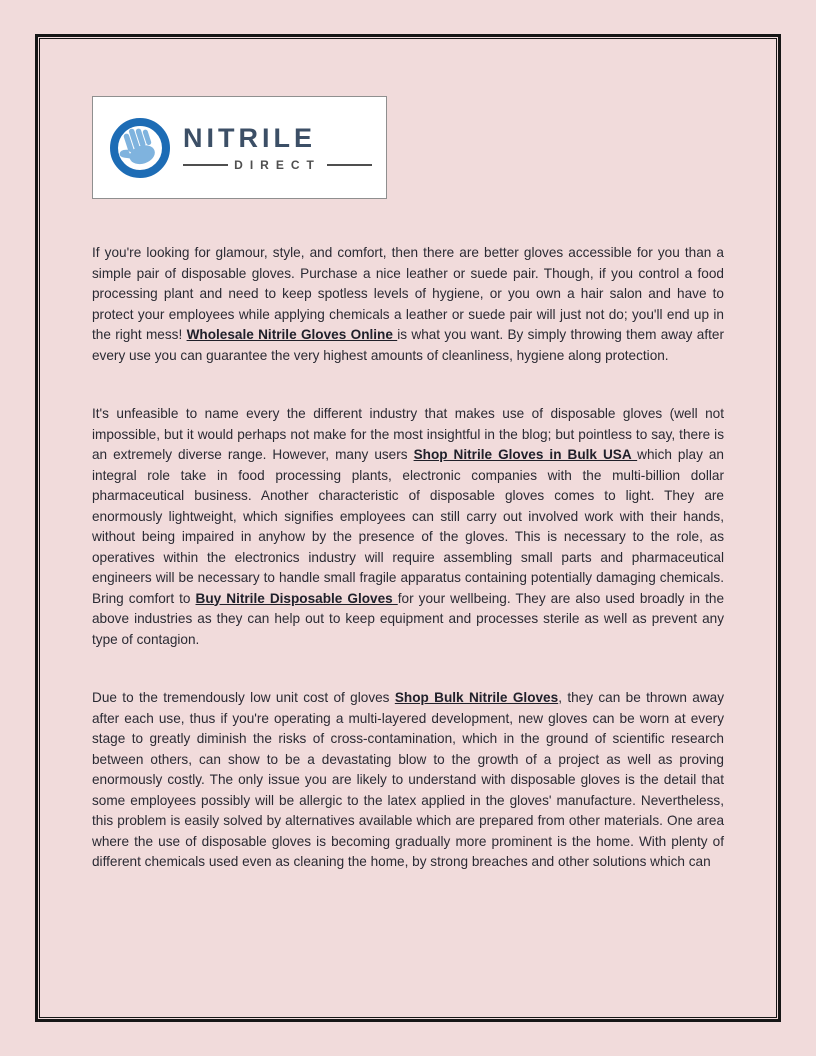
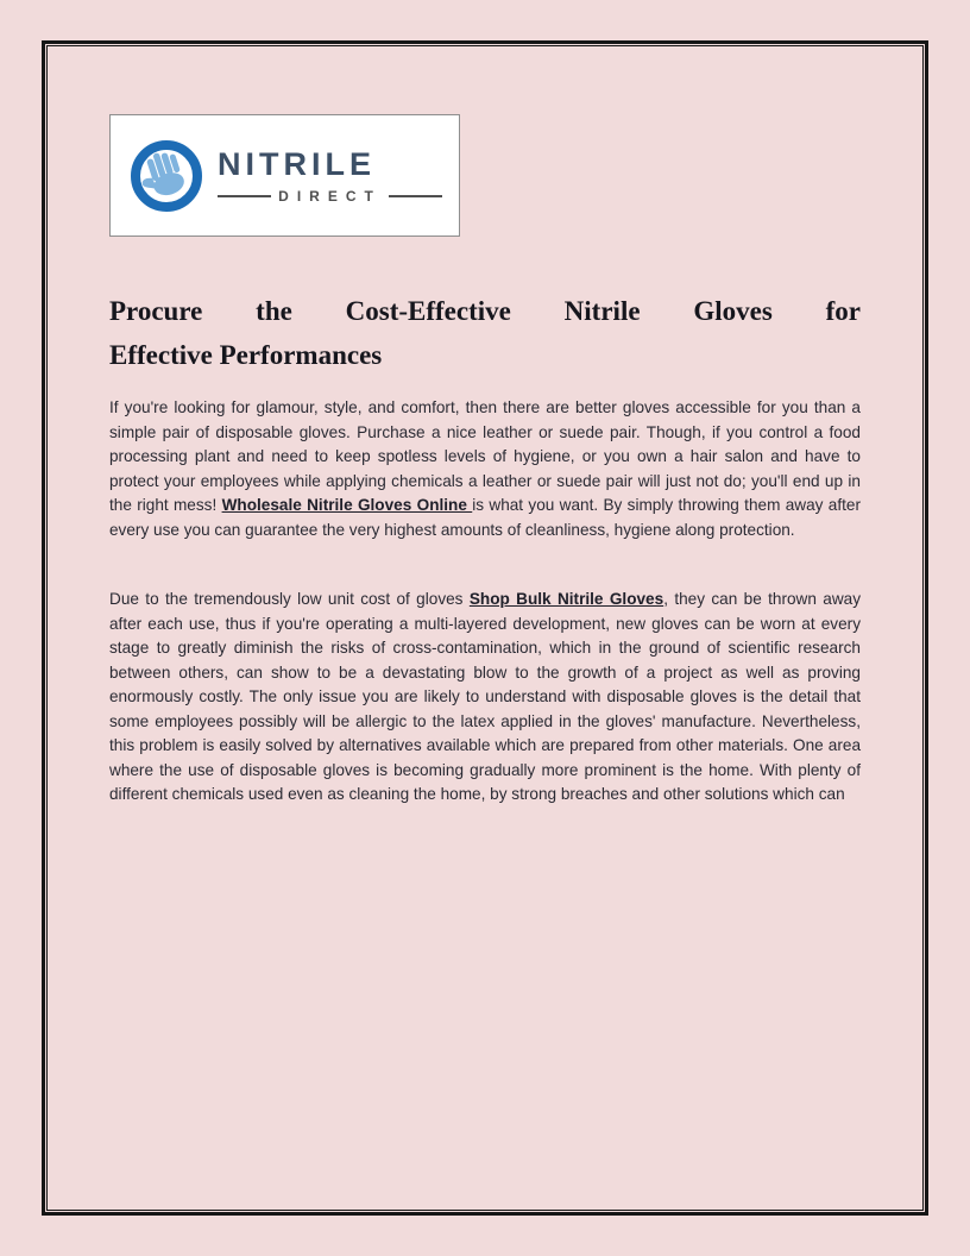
  NITRILE
  DIRECT
+ Procure the Cost-Effective Nitrile Gloves for
+ Effective Performances
  If you're looking for glamour, style, and comfort, then there are better gloves accessible for you than a simple pair of disposable gloves. Purchase a nice leather or suede pair. Though, if you control a food processing plant and need to keep spotless levels of hygiene, or you own a hair salon and have to protect your employees while applying chemicals a leather or suede pair will just not do; you'll end up in the right mess! Wholesale Nitrile Gloves Online is what you want. By simply throwing them away after every use you can guarantee the very highest amounts of cleanliness, hygiene along protection.
- It's unfeasible to name every the different industry that makes use of disposable gloves (well not impossible, but it would perhaps not make for the most insightful in the blog; but pointless to say, there is an extremely diverse range. However, many users Shop Nitrile Gloves in Bulk USA which play an integral role take in food processing plants, electronic companies with the multi-billion dollar pharmaceutical business. Another characteristic of disposable gloves comes to light. They are enormously lightweight, which signifies employees can still carry out involved work with their hands, without being impaired in anyhow by the presence of the gloves. This is necessary to the role, as operatives within the electronics industry will require assembling small parts and pharmaceutical engineers will be necessary to handle small fragile apparatus containing potentially damaging chemicals. Bring comfort to Buy Nitrile Disposable Gloves for your wellbeing. They are also used broadly in the above industries as they can help out to keep equipment and processes sterile as well as prevent any type of contagion.
  Due to the tremendously low unit cost of gloves Shop Bulk Nitrile Gloves, they can be thrown away after each use, thus if you're operating a multi-layered development, new gloves can be worn at every stage to greatly diminish the risks of cross-contamination, which in the ground of scientific research between others, can show to be a devastating blow to the growth of a project as well as proving enormously costly. The only issue you are likely to understand with disposable gloves is the detail that some employees possibly will be allergic to the latex applied in the gloves' manufacture. Nevertheless, this problem is easily solved by alternatives available which are prepared from other materials. One area where the use of disposable gloves is becoming gradually more prominent is the home. With plenty of different chemicals used even as cleaning the home, by strong breaches and other solutions which can
